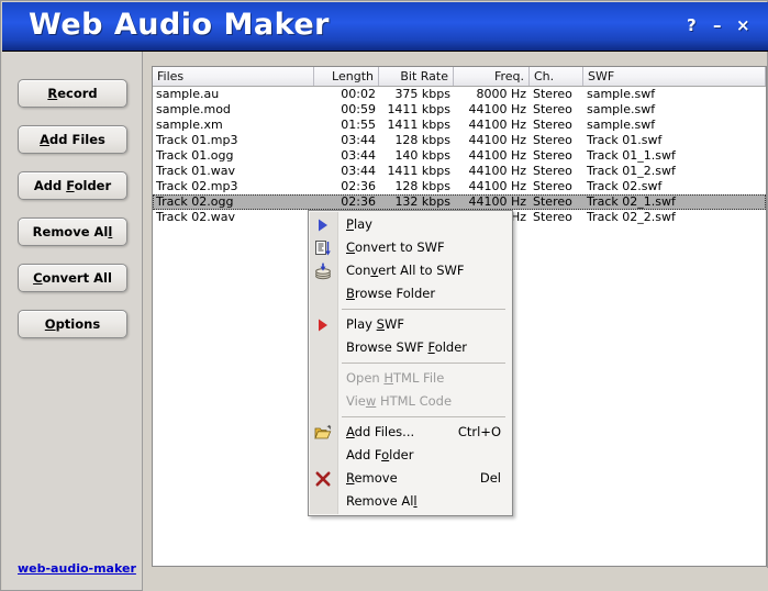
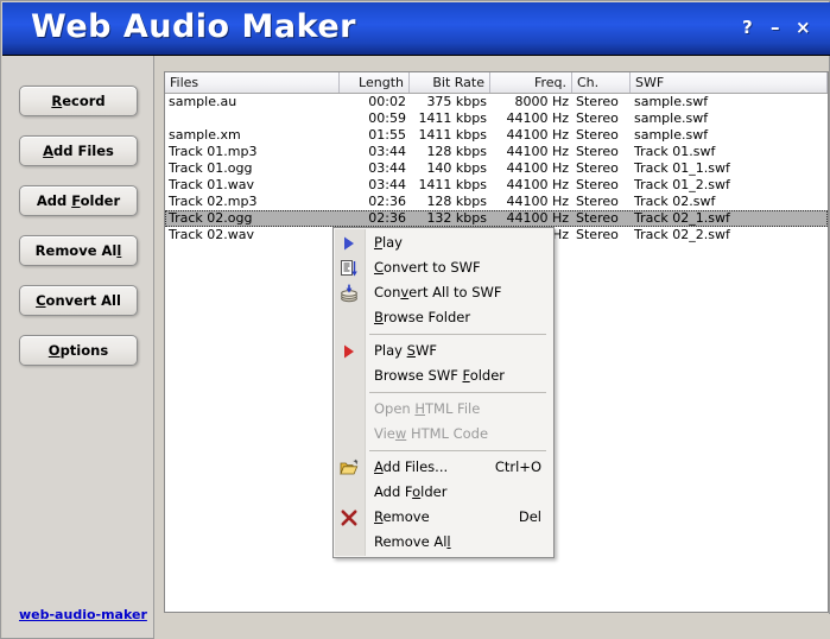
  Web Audio Maker
  ?
  –
  ×
  Record
  Add Files
  Add Folder
  Remove All
  Convert All
  Options
  web-audio-maker
  Files
  Length
  Bit Rate
  Freq.
  Ch.
  SWF
  sample.au
  00:02
  375 kbps
  8000 Hz
  Stereo
  sample.swf
- sample.mod
  00:59
  1411 kbps
  44100 Hz
  Stereo
  sample.swf
  sample.xm
  01:55
  1411 kbps
  44100 Hz
  Stereo
  sample.swf
  Track 01.mp3
  03:44
  128 kbps
  44100 Hz
  Stereo
  Track 01.swf
  Track 01.ogg
  03:44
  140 kbps
  44100 Hz
  Stereo
  Track 01_1.swf
  Track 01.wav
  03:44
  1411 kbps
  44100 Hz
  Stereo
  Track 01_2.swf
  Track 02.mp3
  02:36
  128 kbps
  44100 Hz
  Stereo
  Track 02.swf
  Track 02.ogg
  02:36
  132 kbps
  44100 Hz
  Stereo
  Track 02_1.swf
  Track 02.wav
  Stereo
  Track 02_2.swf
  Play
  Convert to SWF
  Convert All to SWF
  Browse Folder
  Play SWF
  Browse SWF Folder
  Open HTML File
  View HTML Code
  Add Files...
  Ctrl+O
  Add Folder
  Remove
  Del
  Remove All
